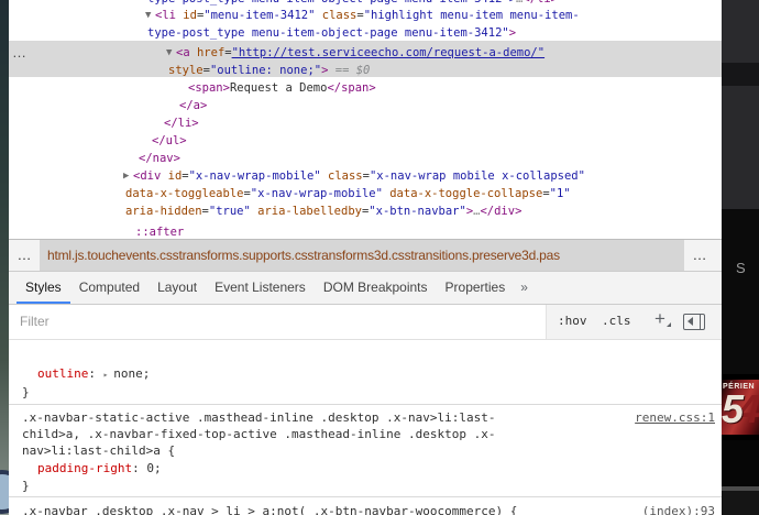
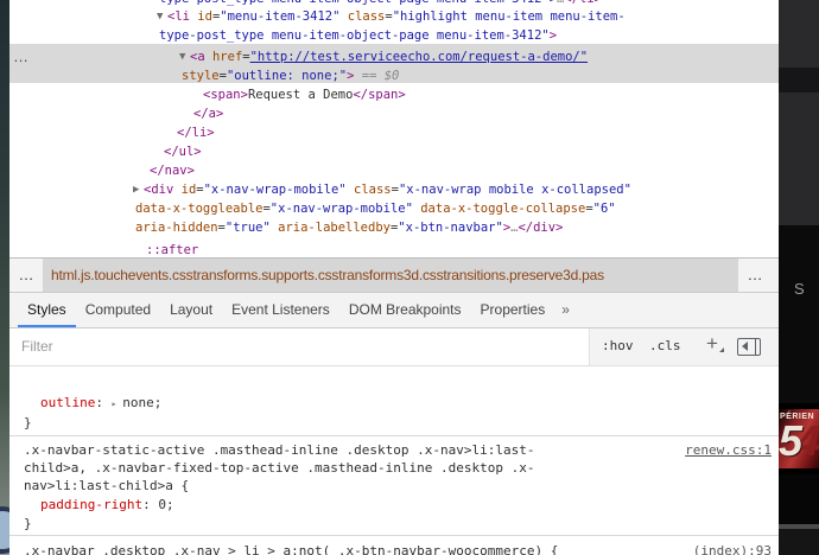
  …
  ▼
  <li id="menu-item-3412" class="highlight menu-item menu-item-
  type-post_type menu-item-object-page menu-item-3412">
  ▼
  <a href="http://test.serviceecho.com/request-a-demo/"
  style="outline: none;"> == $0
  <span>Request a Demo</span>
  </a>
  </li>
  </ul>
  </nav>
  ▶
  <div id="x-nav-wrap-mobile" class="x-nav-wrap mobile x-collapsed"
- data-x-toggleable="x-nav-wrap-mobile" data-x-toggle-collapse="1"
+ data-x-toggleable="x-nav-wrap-mobile" data-x-toggle-collapse="6"
  aria-hidden="true" aria-labelledby="x-btn-navbar">…</div>
  ::after
  …
  html.js.touchevents.csstransforms.supports.csstransforms3d.csstransitions.preserve3d.pas
  …
  Styles
  Computed
  Layout
  Event Listeners
  DOM Breakpoints
  Properties
  »
  Filter
  :hov
  .cls
  +
  outline: ▸ none;
  }
  .x-navbar-static-active .masthead-inline .desktop .x-nav>li:last-
  renew.css:1
  child>a, .x-navbar-fixed-top-active .masthead-inline .desktop .x-
  nav>li:last-child>a {
  padding-right: 0;
  }
  .x-navbar .desktop .x-nav > li > a:not( .x-btn-navbar-woocommerce) {
  (index):93
  S
  4
  5
